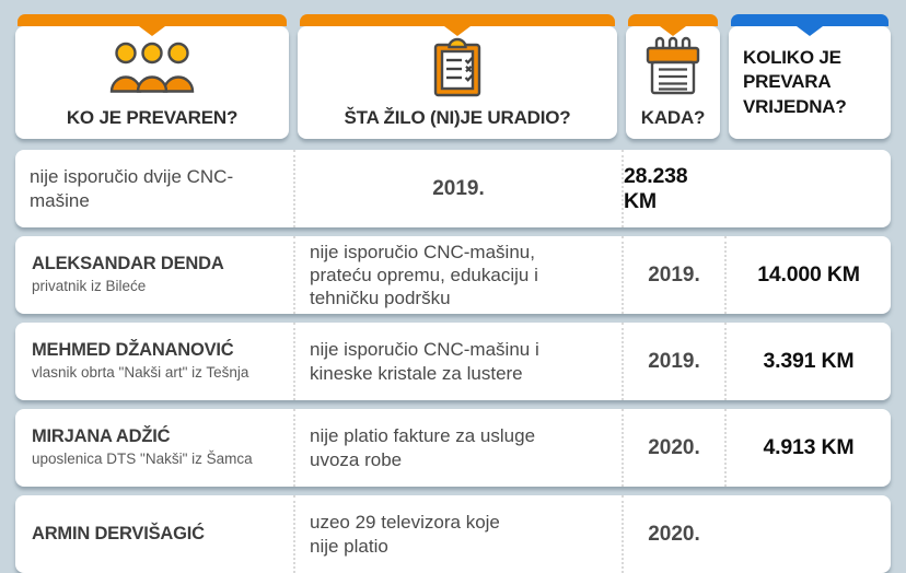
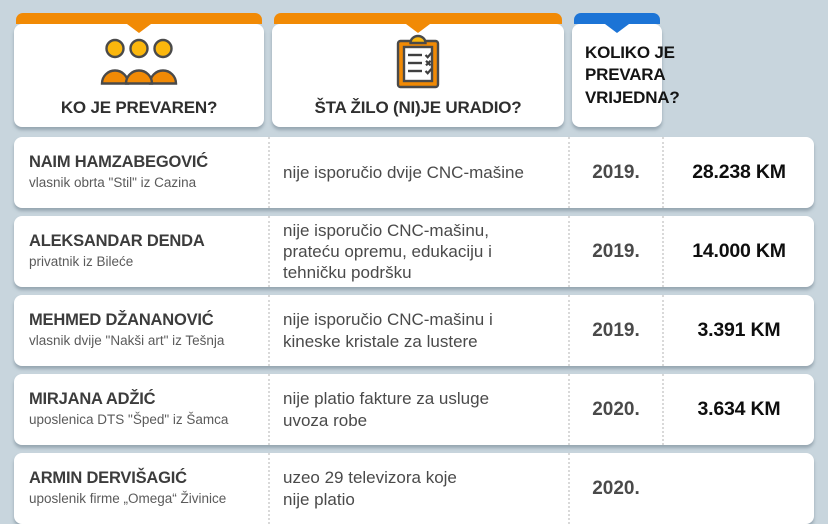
  KO JE PREVAREN?
  ŠTA ŽILO (NI)JE URADIO?
- KADA?
  KOLIKO JE PREVARA VRIJEDNA?
+ NAIM HAMZABEGOVIĆ
+ vlasnik obrta "Stil" iz Cazina
  nije isporučio dvije CNC-mašine
  2019.
  28.238 KM
  ALEKSANDAR DENDA
  privatnik iz Bileće
  nije isporučio CNC-mašinu,
  prateću opremu, edukaciju i
  tehničku podršku
  2019.
  14.000 KM
  MEHMED DŽANANOVIĆ
- vlasnik obrta "Nakši art" iz Tešnja
+ vlasnik dvije "Nakši art" iz Tešnja
  nije isporučio CNC-mašinu i
  kineske kristale za lustere
  2019.
  3.391 KM
  MIRJANA ADŽIĆ
- uposlenica DTS "Nakši" iz Šamca
+ uposlenica DTS "Šped" iz Šamca
  nije platio fakture za usluge
  uvoza robe
  2020.
- 4.913 KM
+ 3.634 KM
  ARMIN DERVIŠAGIĆ
+ uposlenik firme „Omega“ Živinice
  uzeo 29 televizora koje
  nije platio
  2020.
